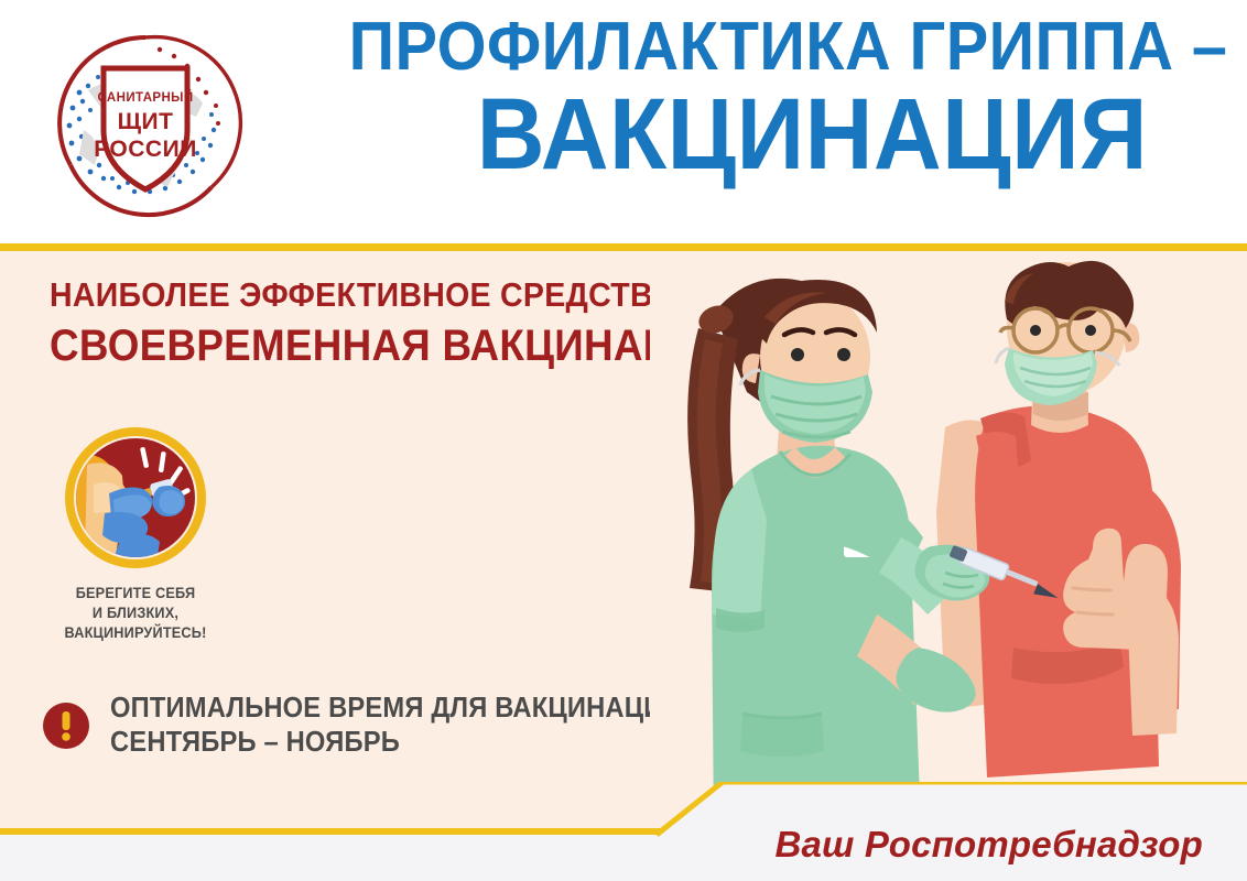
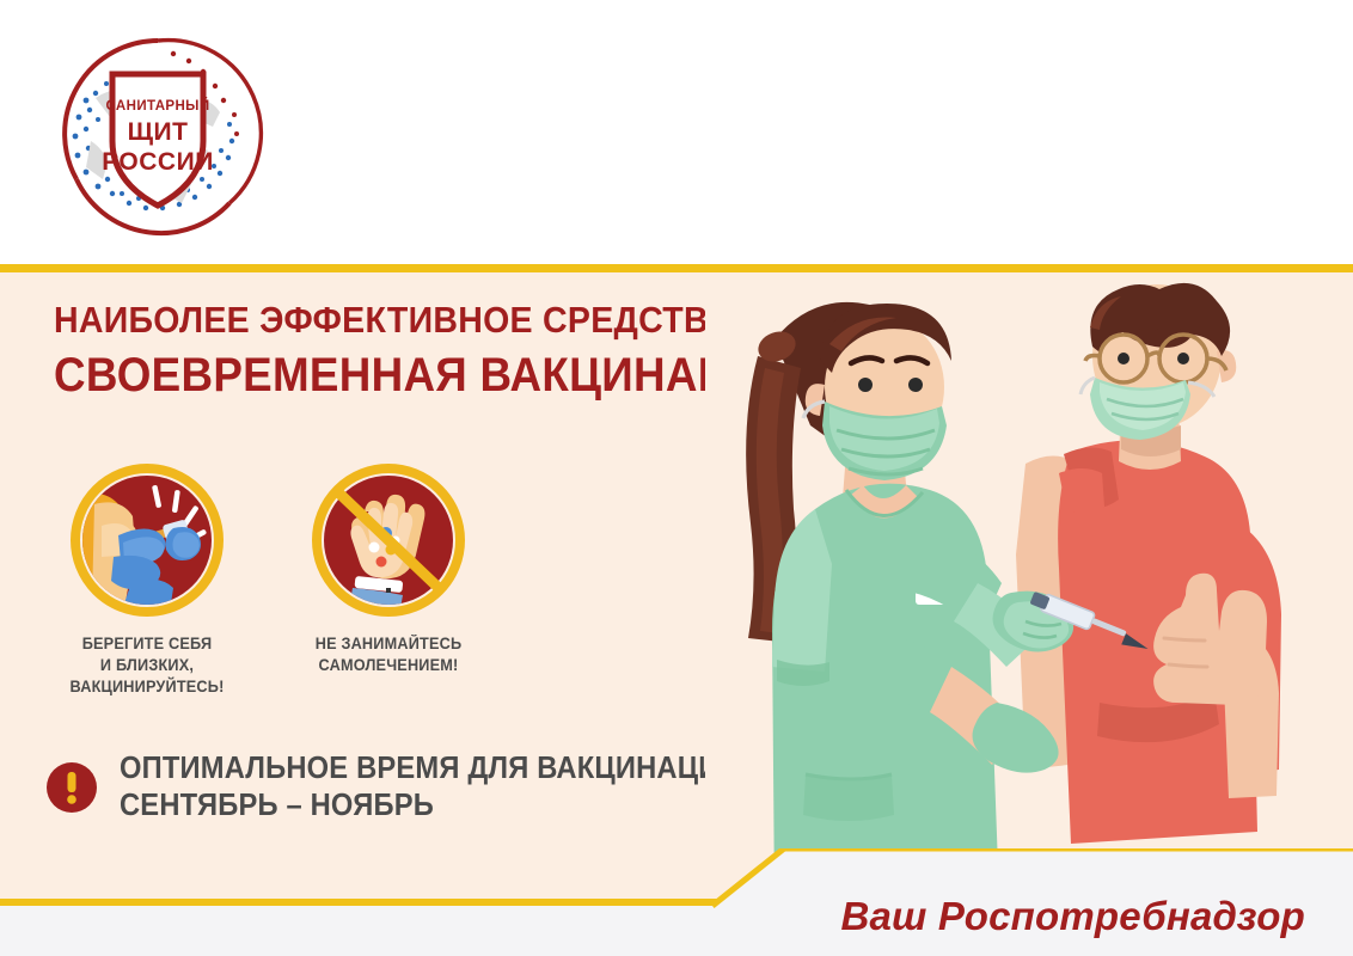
  САНИТАРНЫЙ
  ЩИТ
  РОССИИ
- ПРОФИЛАКТИКА ГРИППА –
- ВАКЦИНАЦИЯ
  СВОЕВРЕМЕННАЯ ВАКЦИНА
  БЕРЕГИТЕ СЕБЯ
  И БЛИЗКИХ,
  ВАКЦИНИРУЙТЕСЬ!
+ НЕ ЗАНИМАЙТЕСЬ
+ САМОЛЕЧЕНИЕМ!
  ОПТИМАЛЬНОЕ ВРЕМЯ ДЛЯ ВАКЦИНАЦ
  СЕНТЯБРЬ – НОЯБРЬ
  Ваш Роспотребнадзор
